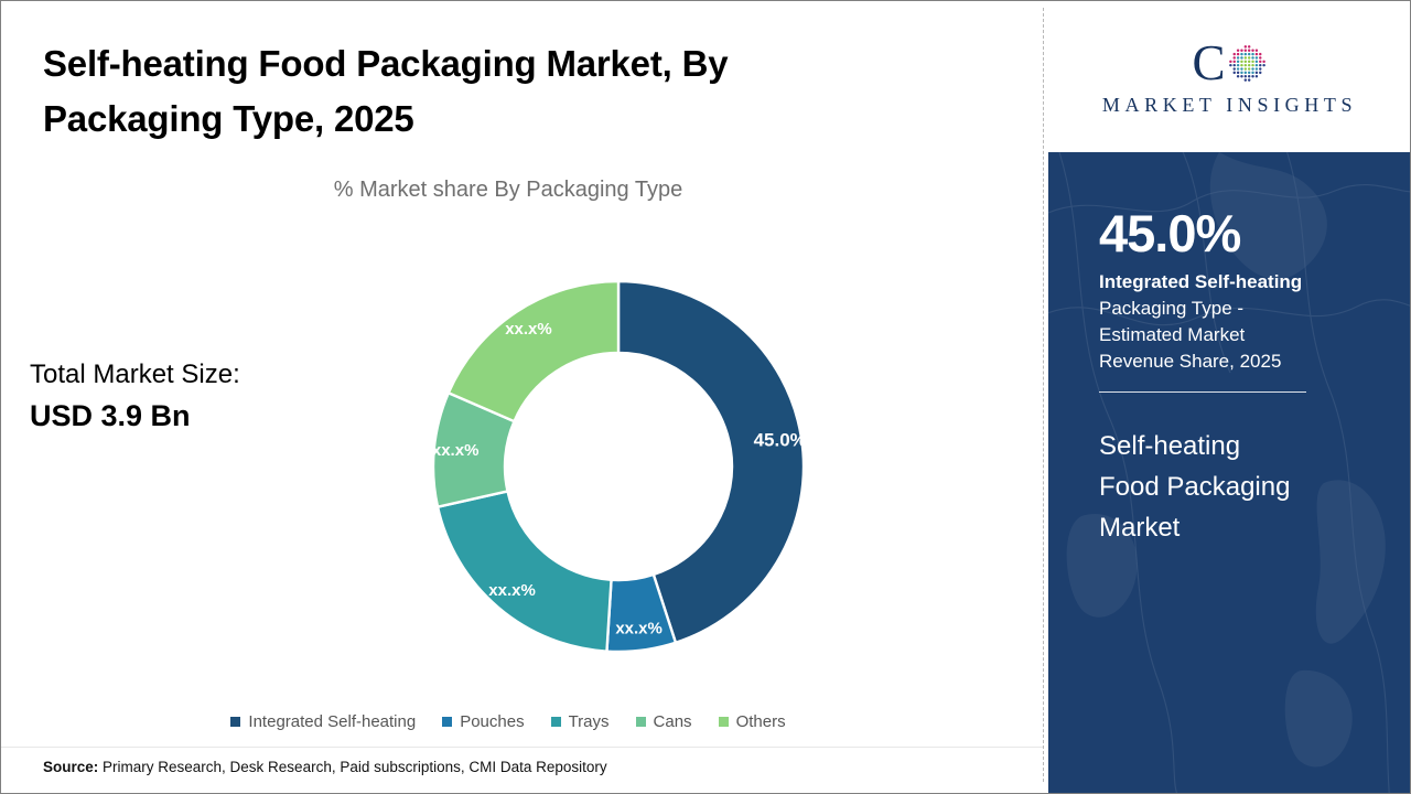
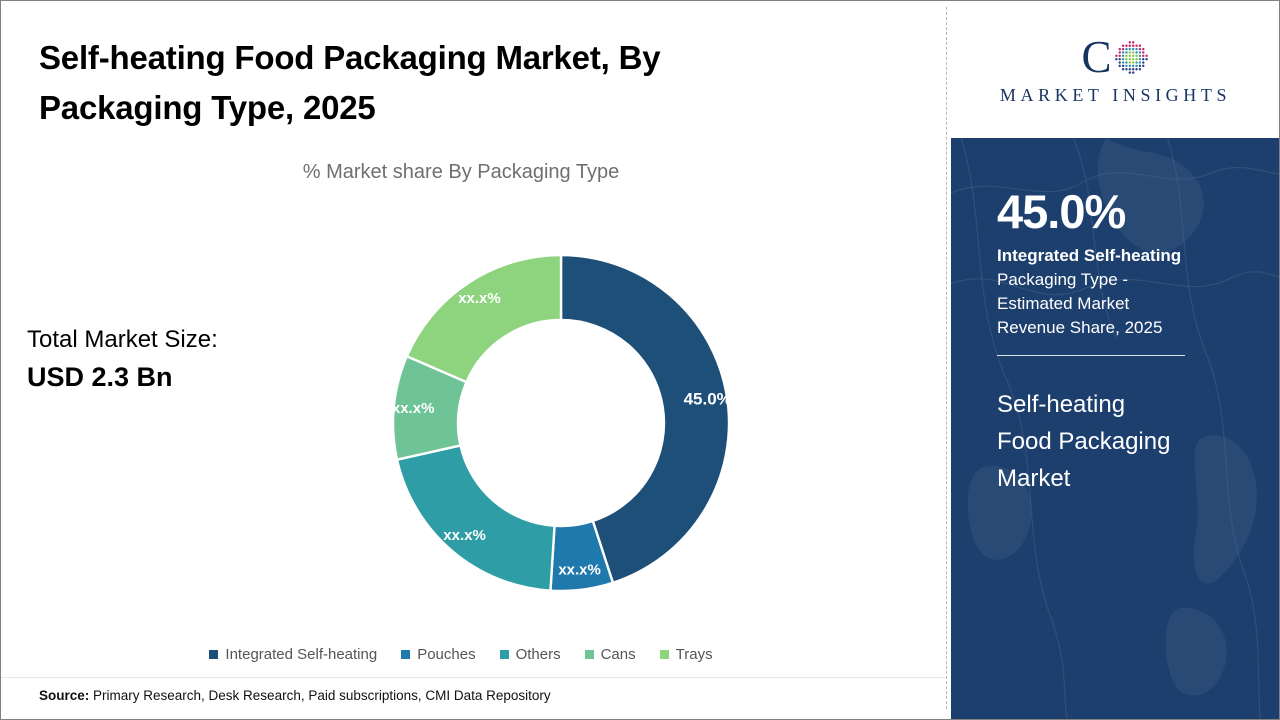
  Self-heating Food Packaging Market, By Packaging Type, 2025
  % Market share By Packaging Type
  Total Market Size:
- USD 3.9 Bn
+ USD 2.3 Bn
  45.0%
  xx.x%
  xx.x%
  xx.x%
  xx.x%
  Integrated Self-heating
  Pouches
- Trays
+ Others
  Cans
- Others
+ Trays
  Source: Primary Research, Desk Research, Paid subscriptions, CMI Data Repository
  C
  MARKET INSIGHTS
  45.0%
  Integrated Self-heating
  Packaging Type -
  Estimated Market
  Revenue Share, 2025
  Self-heating
  Food Packaging
  Market
